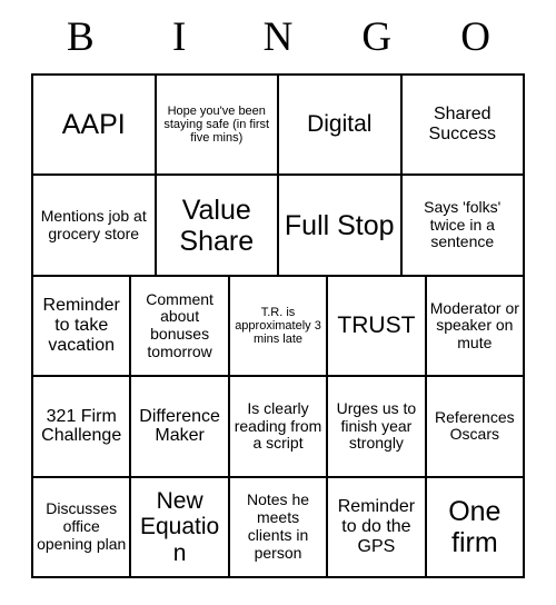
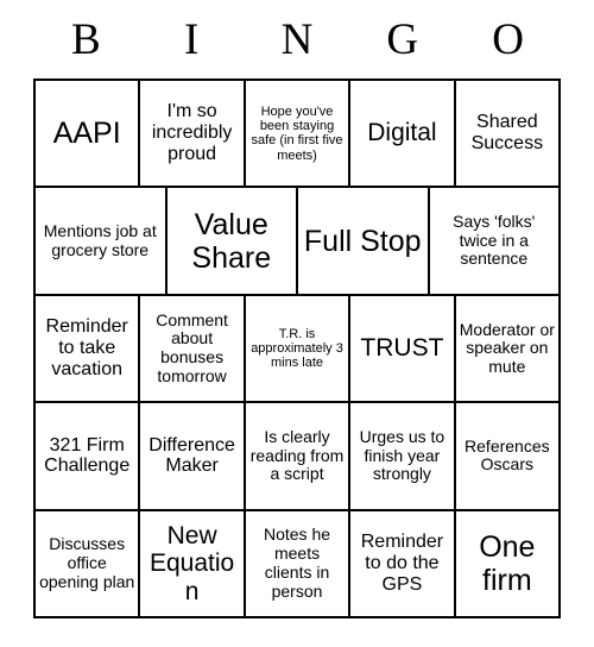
  B
  I
  N
  G
  O
  AAPI
+ I'm so incredibly proud
- Hope you've been staying safe (in first five mins)
+ Hope you've been staying safe (in first five meets)
  Digital
  Shared Success
  Mentions job at grocery store
  Value Share
  Full Stop
  Says 'folks' twice in a sentence
  Reminder to take vacation
  Comment about bonuses tomorrow
  T.R. is approximately 3 mins late
  TRUST
  Moderator or speaker on mute
  321 Firm Challenge
  Difference Maker
  Is clearly reading from a script
  Urges us to finish year strongly
  References Oscars
  Discusses office opening plan
  New Equation
  Notes he meets clients in person
  Reminder to do the GPS
  One firm
